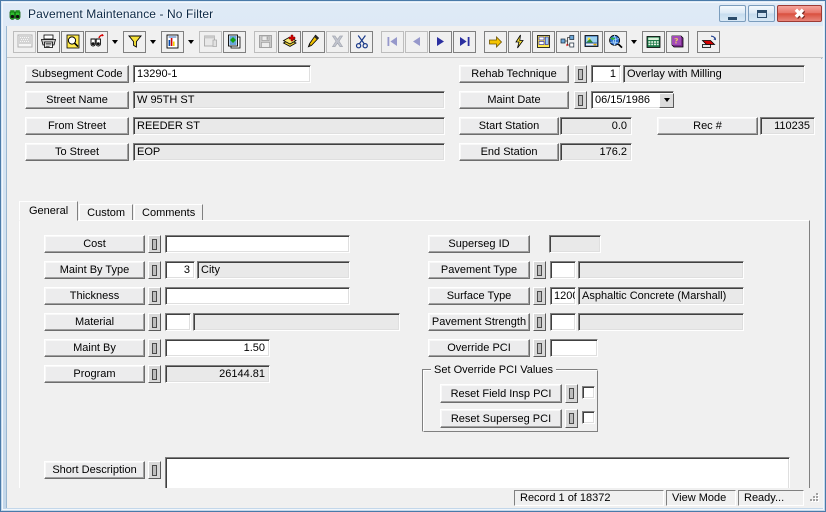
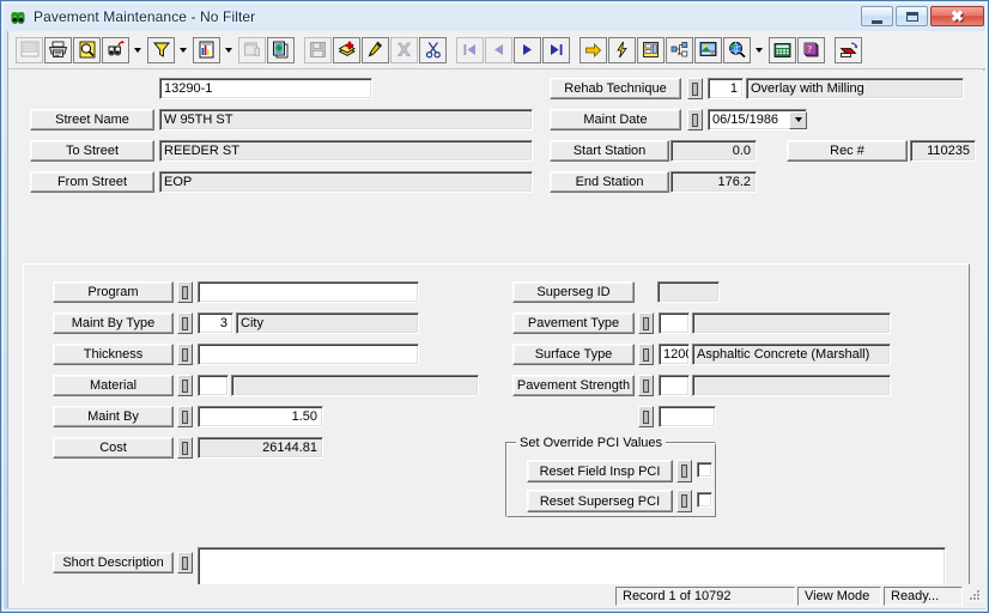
  Pavement Maintenance - No Filter
  ✖
  ?
- Subsegment Code
  13290-1
  Street Name
  W 95TH ST
- From Street
+ To Street
  REEDER ST
- To Street
+ From Street
  EOP
  Rehab Technique
  1
  Overlay with Milling
  Maint Date
  06/15/1986
  Start Station
  0.0
  End Station
  176.2
  Rec #
  110235
- General
- Custom
- Comments
- Cost
+ Program
  Maint By Type
  3
  City
  Thickness
  Material
  Maint By
  1.50
- Program
+ Cost
  26144.81
  Superseg ID
  Pavement Type
  Surface Type
  1200
  Asphaltic Concrete (Marshall)
  Pavement Strength
- Override PCI
  Set Override PCI Values
  Reset Field Insp PCI
  Reset Superseg PCI
  Short Description
- Record 1 of 18372
+ Record 1 of 10792
  View Mode
  Ready...
